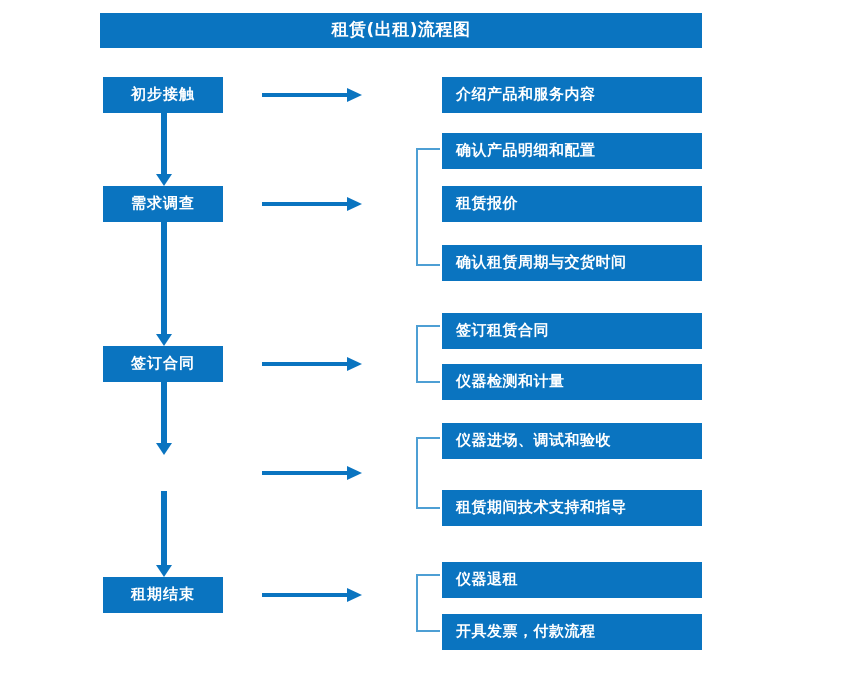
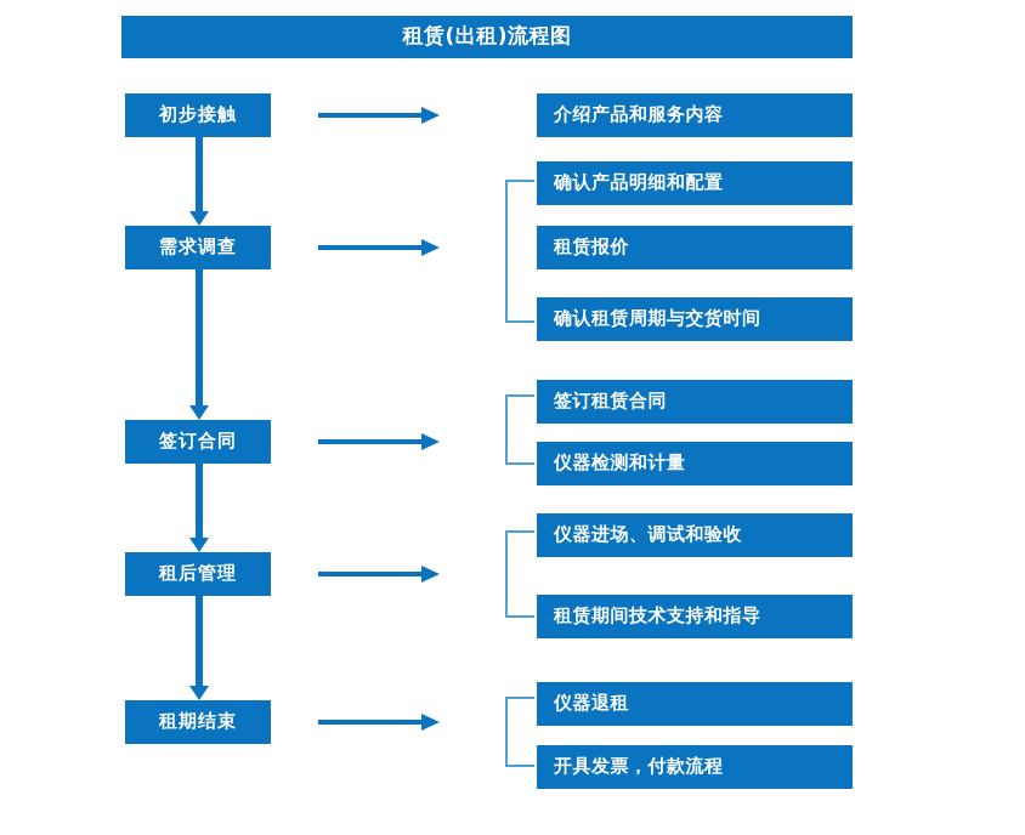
  租赁(出租)流程图
  初步接触
  需求调查
  签订合同
+ 租后管理
  租期结束
  介绍产品和服务内容
  确认产品明细和配置
  租赁报价
  确认租赁周期与交货时间
  签订租赁合同
  仪器检测和计量
  仪器进场、调试和验收
  租赁期间技术支持和指导
  仪器退租
  开具发票，付款流程
